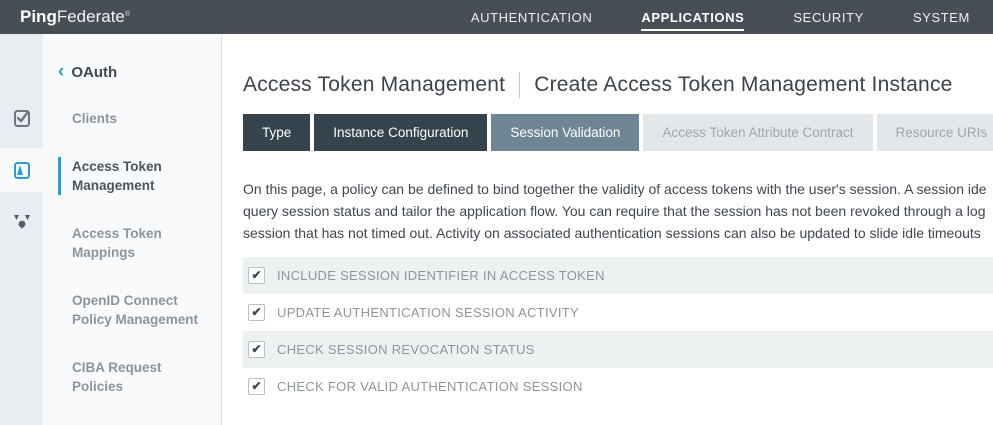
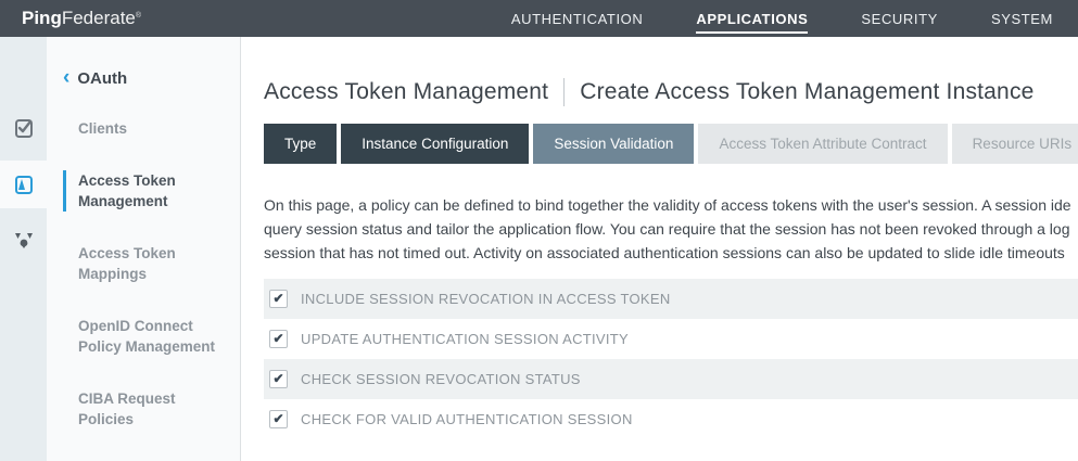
  Ping
  Federate
  AUTHENTICATION
  APPLICATIONS
  SECURITY
  SYSTEM
  ‹
  OAuth
  Clients
  Access Token Management
  Access Token Mappings
  OpenID Connect Policy Management
  CIBA Request Policies
  Access Token Management
  Create Access Token Management Instance
  Type
  Instance Configuration
  Session Validation
  Access Token Attribute Contract
  Resource URIs
  On this page, a policy can be defined to bind together the validity of access tokens with the user's session. A session ide
  query session status and tailor the application flow. You can require that the session has not been revoked through a log
  session that has not timed out. Activity on associated authentication sessions can also be updated to slide idle timeouts
  ✔
- INCLUDE SESSION IDENTIFIER IN ACCESS TOKEN
+ INCLUDE SESSION REVOCATION IN ACCESS TOKEN
  ✔
  UPDATE AUTHENTICATION SESSION ACTIVITY
  ✔
  CHECK SESSION REVOCATION STATUS
  ✔
  CHECK FOR VALID AUTHENTICATION SESSION
